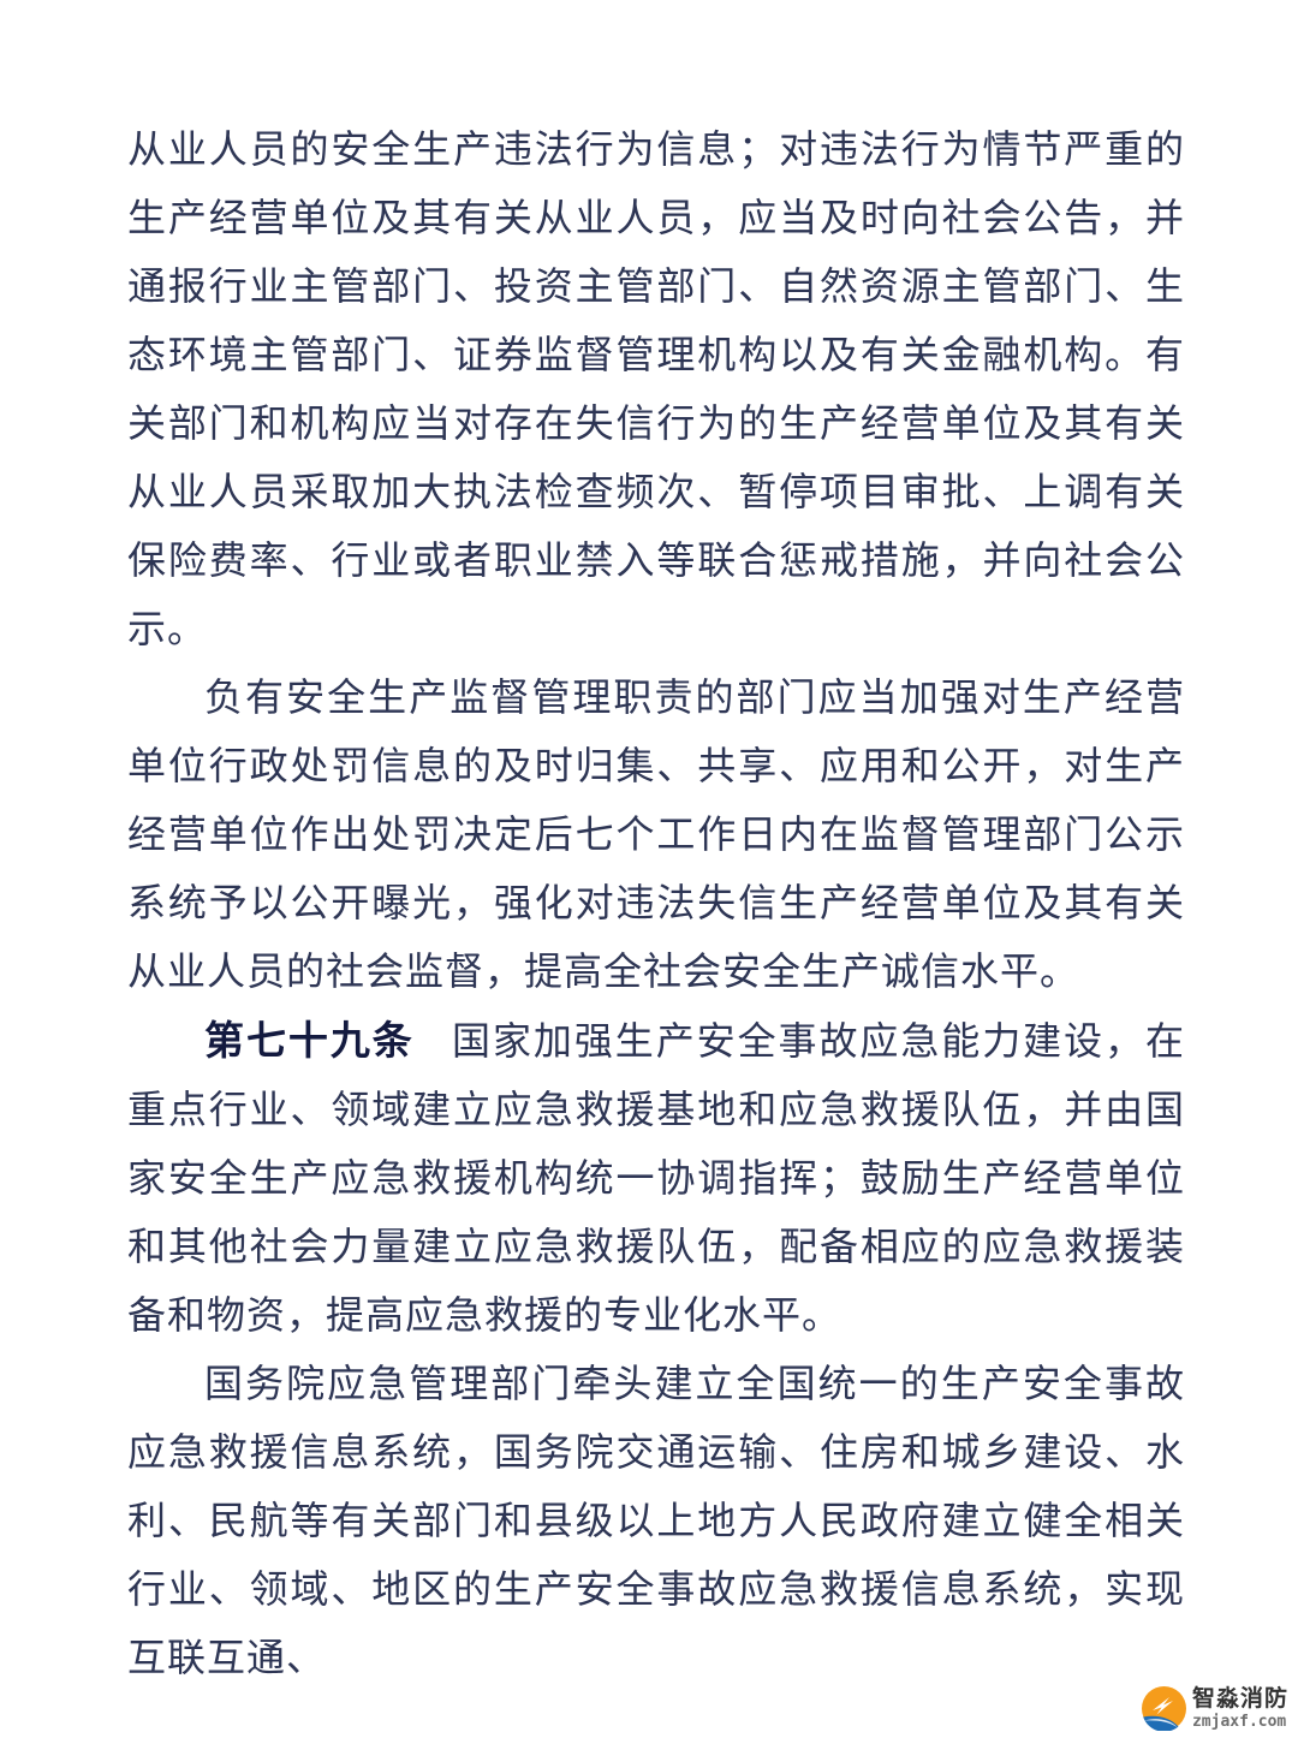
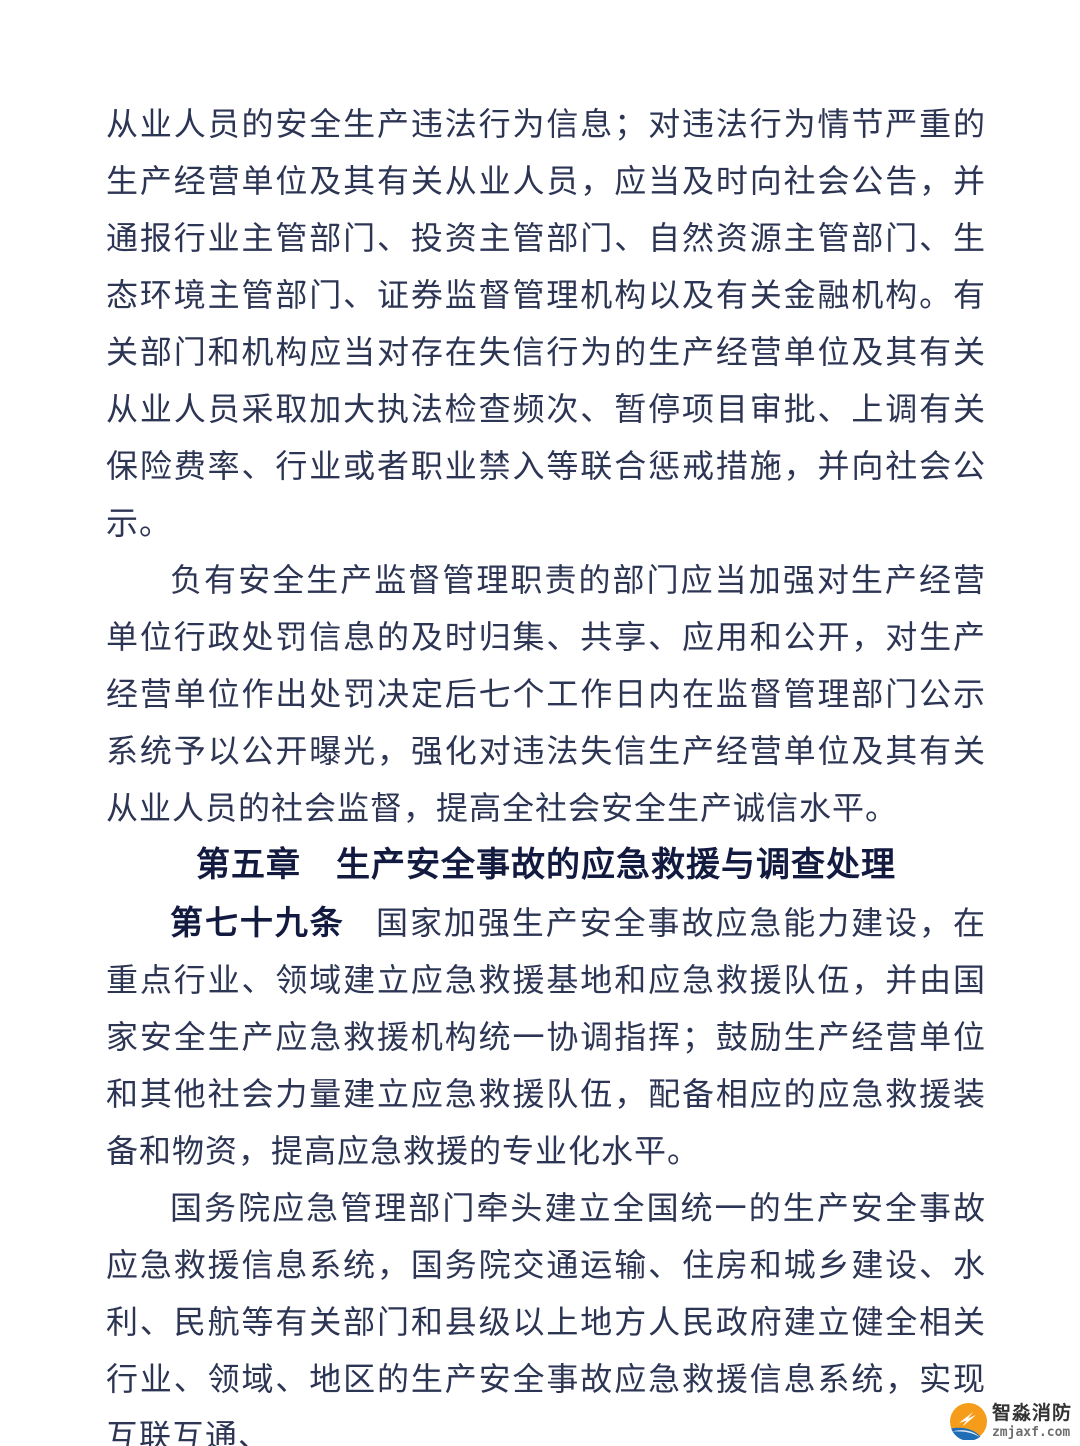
  从业人员的安全生产违法行为信息；对违法行为情节严重的生产经营单位及其有关从业人员，应当及时向社会公告，并通报行业主管部门、投资主管部门、自然资源主管部门、生态环境主管部门、证券监督管理机构以及有关金融机构。有关部门和机构应当对存在失信行为的生产经营单位及其有关从业人员采取加大执法检查频次、暂停项目审批、上调有关保险费率、行业或者职业禁入等联合惩戒措施，并向社会公示。
  负有安全生产监督管理职责的部门应当加强对生产经营单位行政处罚信息的及时归集、共享、应用和公开，对生产经营单位作出处罚决定后七个工作日内在监督管理部门公示系统予以公开曝光，强化对违法失信生产经营单位及其有关从业人员的社会监督，提高全社会安全生产诚信水平。
+ 第五章 生产安全事故的应急救援与调查处理
  第七十九条 国家加强生产安全事故应急能力建设，在重点行业、领域建立应急救援基地和应急救援队伍，并由国家安全生产应急救援机构统一协调指挥；鼓励生产经营单位和其他社会力量建立应急救援队伍，配备相应的应急救援装备和物资，提高应急救援的专业化水平。
  国务院应急管理部门牵头建立全国统一的生产安全事故应急救援信息系统，国务院交通运输、住房和城乡建设、水利、民航等有关部门和县级以上地方人民政府建立健全相关行业、领域、地区的生产安全事故应急救援信息系统，实现互联互通、
  智淼消防
  zmjaxf.com
